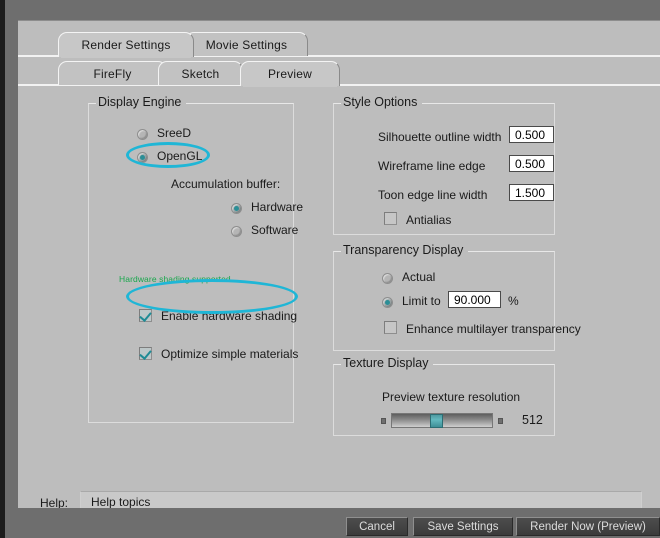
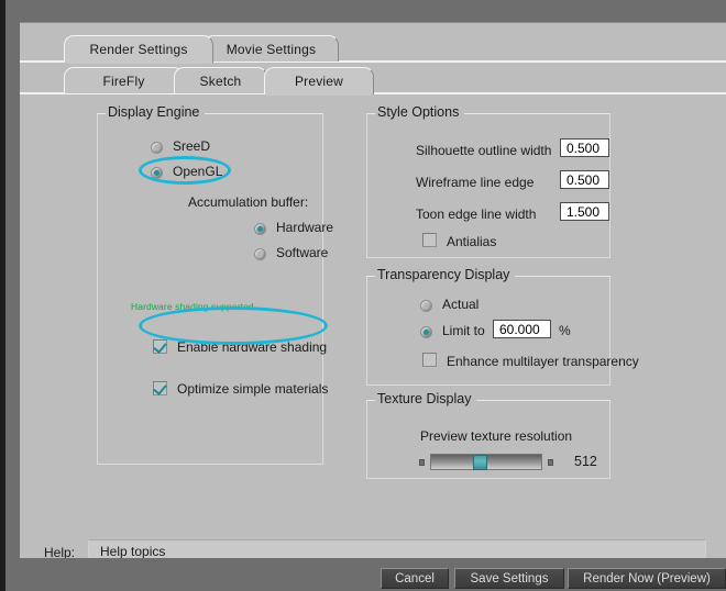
  Render Settings
  Movie Settings
  FireFly
  Sketch
  Preview
  Display Engine
  SreeD
  OpenGL
  Accumulation buffer:
  Hardware
  Software
  Hardware shading supported
  Enable hardware shading
  Optimize simple materials
  Style Options
  Silhouette outline width
  0.500
  Wireframe line edge
  0.500
  Toon edge line width
  1.500
  Antialias
  Transparency Display
  Actual
  Limit to
- 90.000
+ 60.000
  %
  Enhance multilayer transparency
  Texture Display
  Preview texture resolution
  512
  Help:
  Help topics
  Cancel
  Save Settings
  Render Now (Preview)
